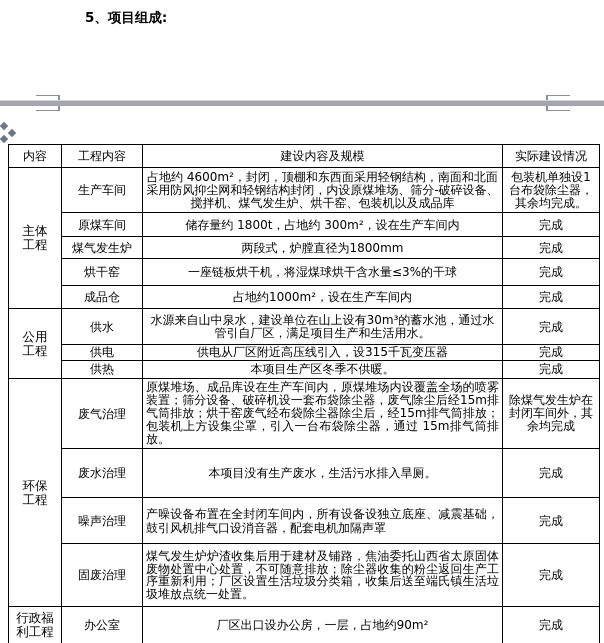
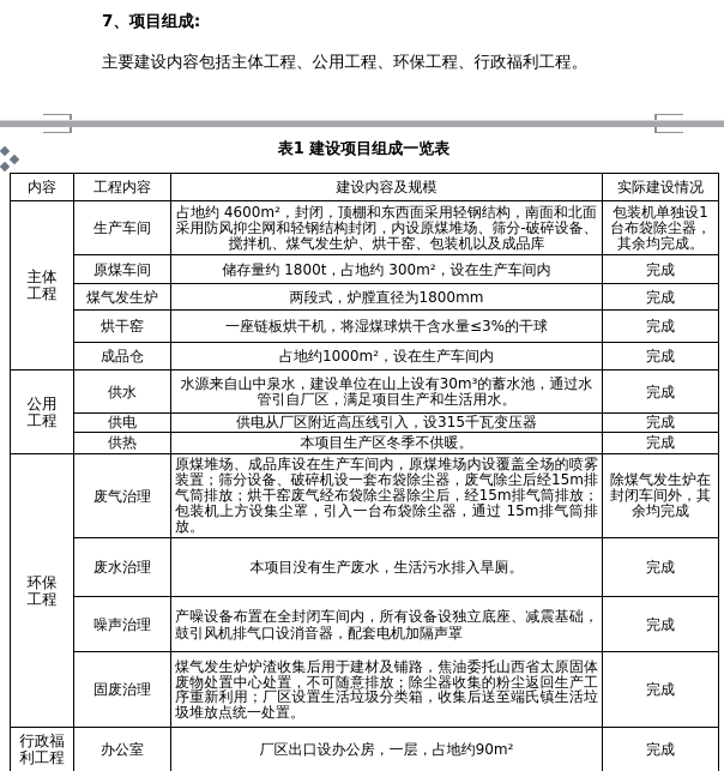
- 5、项目组成:
+ 7、项目组成:
+ 主要建设内容包括主体工程、公用工程、环保工程、行政福利工程。
+ 表1 建设项目组成一览表
  内容	工程内容	建设内容及规模	实际建设情况
  主体 工程	生产车间	占地约 4600m²，封闭，顶棚和东西面采用轻钢结构，南面和北面采用防风抑尘网和轻钢结构封闭，内设原煤堆场、筛分-破碎设备、搅拌机、煤气发生炉、烘干窑、包装机以及成品库	包装机单独设1台布袋除尘器，其余均完成。
  原煤车间	储存量约 1800t，占地约 300m²，设在生产车间内	完成
  煤气发生炉	两段式，炉膛直径为1800mm	完成
  烘干窑	一座链板烘干机，将湿煤球烘干含水量≤3%的干球	完成
  成品仓	占地约1000m²，设在生产车间内	完成
  公用 工程	供水	水源来自山中泉水，建设单位在山上设有30m³的蓄水池，通过水管引自厂区，满足项目生产和生活用水。	完成
  供电	供电从厂区附近高压线引入，设315千瓦变压器	完成
  供热	本项目生产区冬季不供暖。	完成
  环保 工程	废气治理	原煤堆场、成品库设在生产车间内，原煤堆场内设覆盖全场的喷雾装置；筛分设备、破碎机设一套布袋除尘器，废气除尘后经15m排气筒排放；烘干窑废气经布袋除尘器除尘后，经15m排气筒排放；包装机上方设集尘罩，引入一台布袋除尘器，通过 15m排气筒排放。	除煤气发生炉在封闭车间外，其余均完成
  废水治理	本项目没有生产废水，生活污水排入旱厕。	完成
  噪声治理	产噪设备布置在全封闭车间内，所有设备设独立底座、减震基础，鼓引风机排气口设消音器，配套电机加隔声罩	完成
  固废治理	煤气发生炉炉渣收集后用于建材及铺路，焦油委托山西省太原固体废物处置中心处置，不可随意排放；除尘器收集的粉尘返回生产工序重新利用；厂区设置生活垃圾分类箱，收集后送至端氏镇生活垃圾堆放点统一处置。	完成
  行政福 利工程	办公室	厂区出口设办公房，一层，占地约90m²	完成
